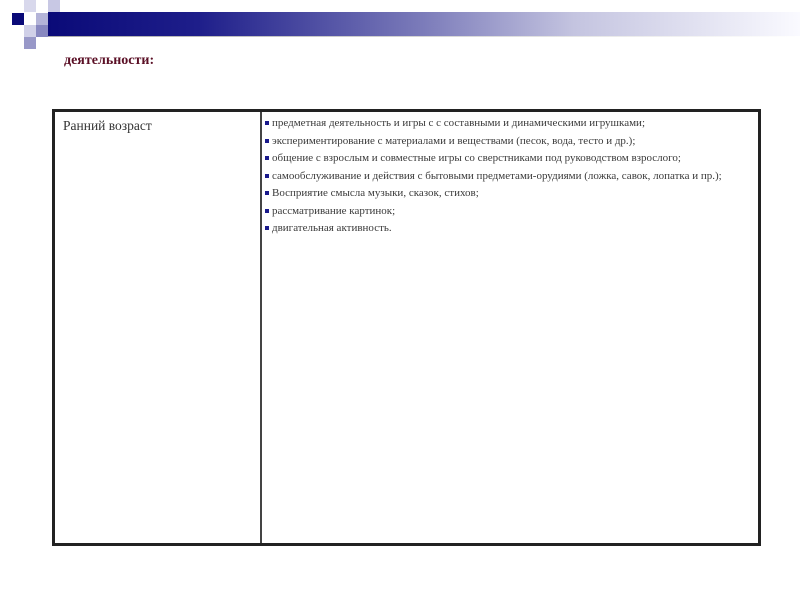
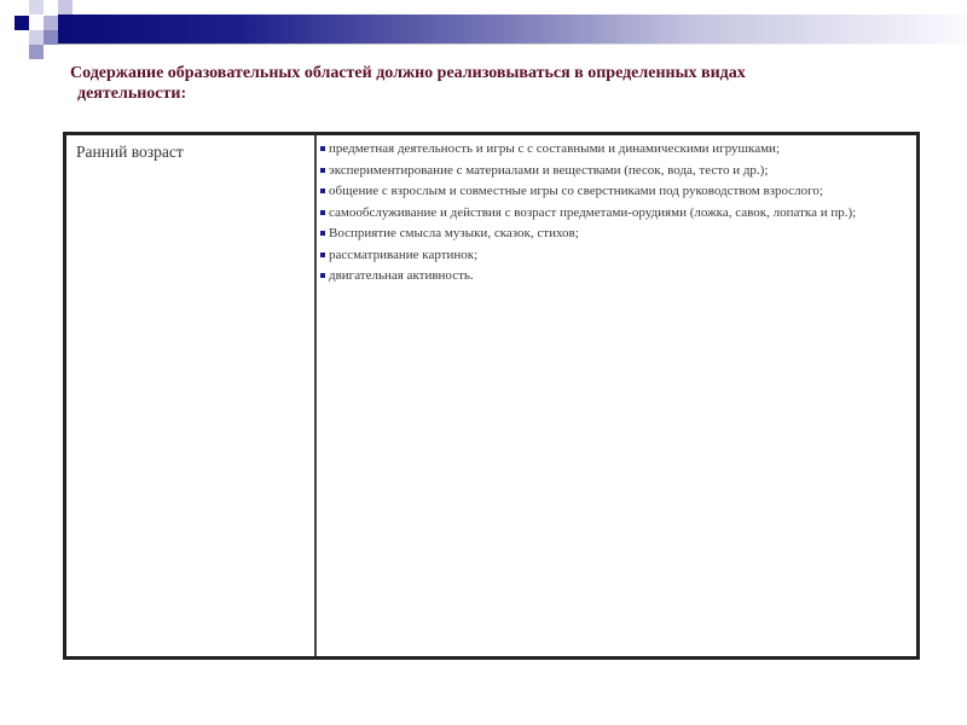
+ Содержание образовательных областей должно реализовываться в определенных видах
  деятельности:
- Ранний возраст	предметная деятельность и игры с с составными и динамическими игрушками; экспериментирование с материалами и веществами (песок, вода, тесто и др.); общение с взрослым и совместные игры со сверстниками под руководством взрослого; самообслуживание и действия с бытовыми предметами-орудиями (ложка, савок, лопатка и пр.); Восприятие смысла музыки, сказок, стихов; рассматривание картинок; двигательная активность.
+ Ранний возраст	предметная деятельность и игры с с составными и динамическими игрушками; экспериментирование с материалами и веществами (песок, вода, тесто и др.); общение с взрослым и совместные игры со сверстниками под руководством взрослого; самообслуживание и действия с возраст предметами-орудиями (ложка, савок, лопатка и пр.); Восприятие смысла музыки, сказок, стихов; рассматривание картинок; двигательная активность.
